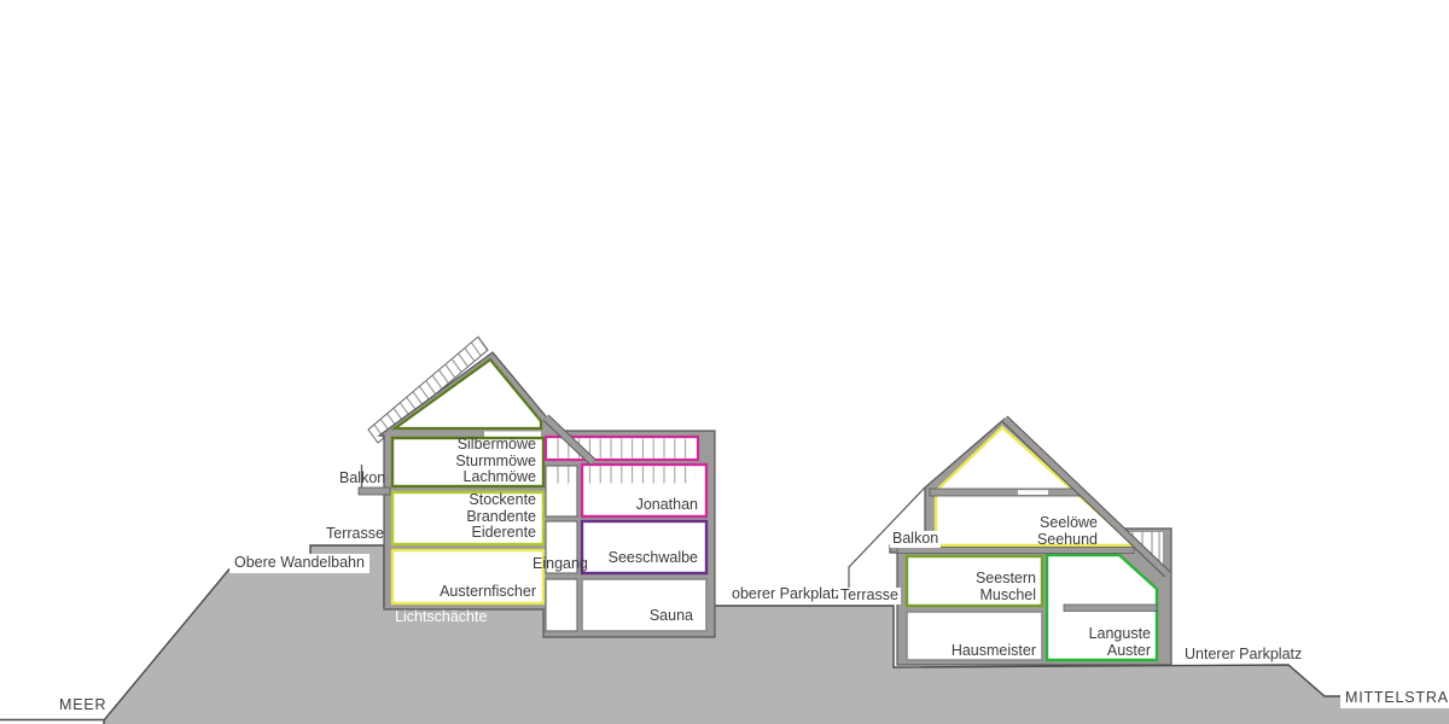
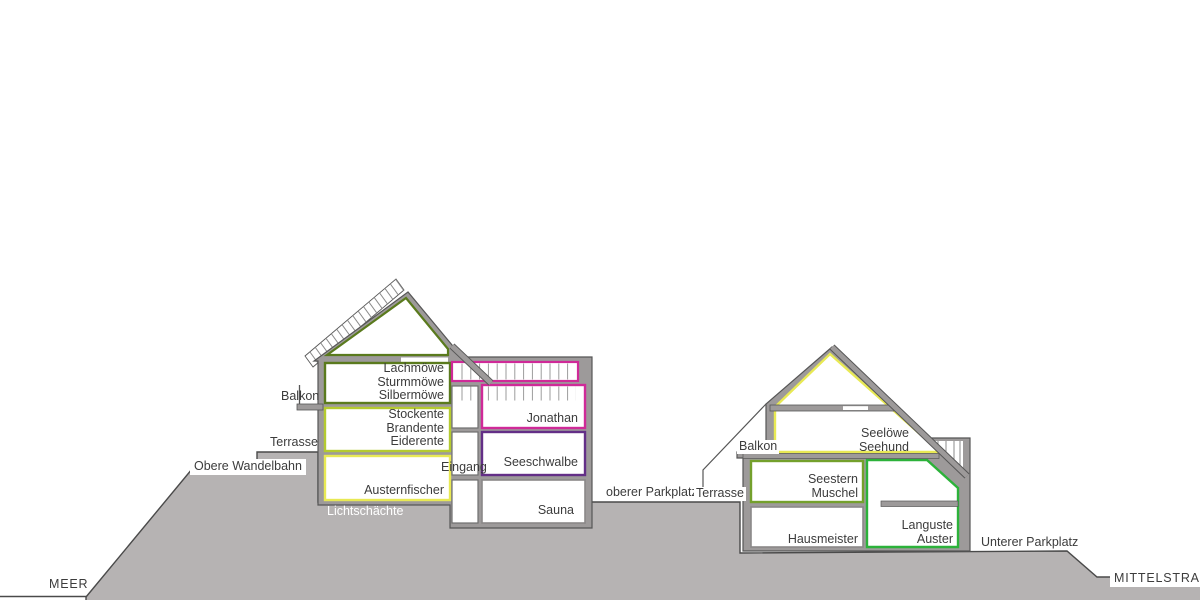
  MEER
  MITTELSTRA
  Obere Wandelbahn
  Lichtschächte
  oberer Parkplat
  Unterer Parkplatz
  Balkon
  Terrasse
  Balkon
  Terrasse
  Eingang
- Silbermöwe
+ Lachmöwe
  Sturmmöwe
- Lachmöwe
+ Silbermöwe
  Stockente
  Brandente
  Eiderente
  Austernfischer
  Jonathan
  Seeschwalbe
  Sauna
  Seelöwe
  Seehund
  Seestern
  Muschel
  Hausmeister
  Languste
  Auster
